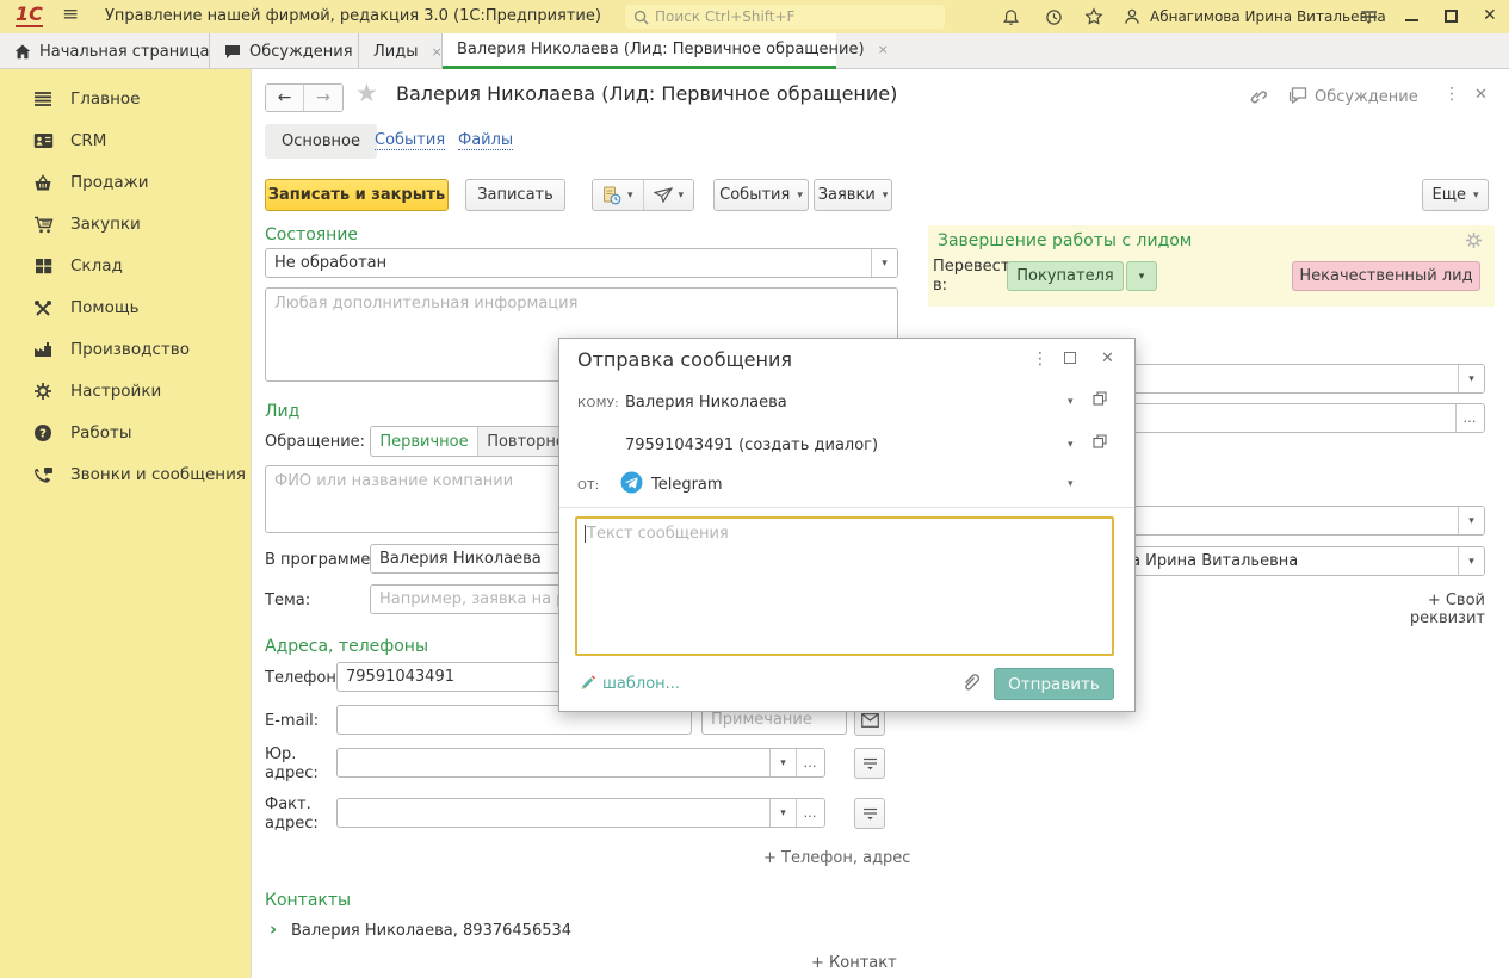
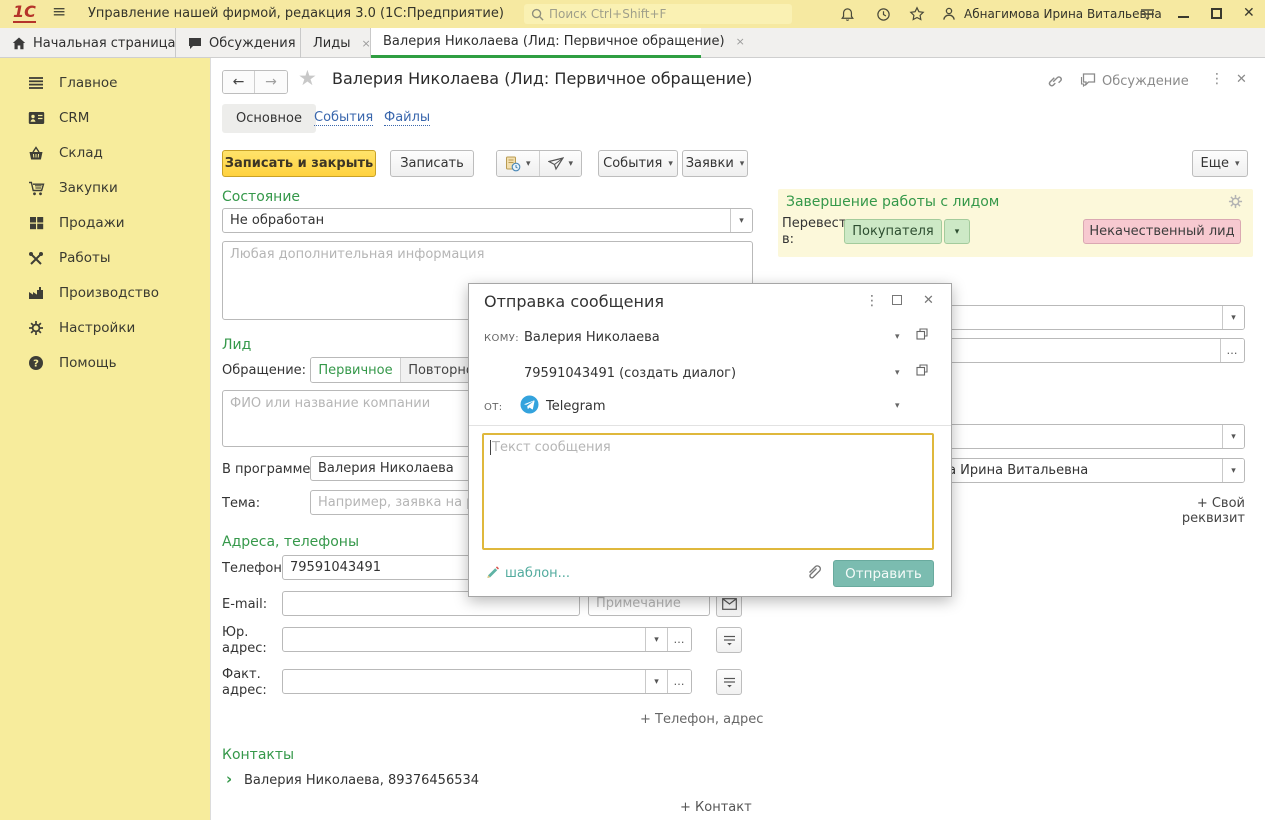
  1С
  ≡
  Управление нашей фирмой, редакция 3.0 (1С:Предприятие)
  Поиск Ctrl+Shift+F
  Абнагимова Ирина Витальеа
  ✕
  Начальная страница
  Обсуждения
  Лиды
  ×
  Валерия Николаева (Лид: Первичное обращение)
  ×
  Главное
  CRM
- Продажи
+ Склад
  Закупки
- Склад
+ Продажи
- Помощь
+ Работы
  Производство
  Настройки
  ?
- Работы
+ Помощь
- Звонки и сообщения
  ←
  →
  ★
  Валерия Николаева (Лид: Первичное обращение)
  Обсуждение
  ⋮
  ✕
  Основное
  События
  Файлы
  Записать и закрыть
  Записать
  ▾
  ▾
  События
  ▾
  Заявки
  ▾
  Еще
  ▾
  Состояние
  Не обработан
  ▾
  Любая дополнительная информация
  Завершение работы с лидом
  Перевест в:
  Покупателя
  ▾
  Некачественный лид
  ▾
  …
  ▾
  ▾
  + Свой реквизит
  Лид
  Обращение:
  Первичное
  Повторн
  ФИО или название компании
  В программе
  Валерия Николаева
  Тема:
  Например, заявка на
  Адреса, телефоны
  Телефон
  79591043491
  E-mail:
  Примечание
  Юр. адрес:
  ▾
  …
  Факт. адрес:
  ▾
  …
  + Телефон, адрес
  Контакты
  ›
  Валерия Николаева, 89376456534
  + Контакт
  Отправка сообщения
  ⋮
  ✕
  КОМУ:
  Валерия Николаева
  ▾
  79591043491 (создать диалог)
  ▾
  ОТ:
  Telegram
  ▾
  Текст сообщения
  шаблон...
  Отправить
